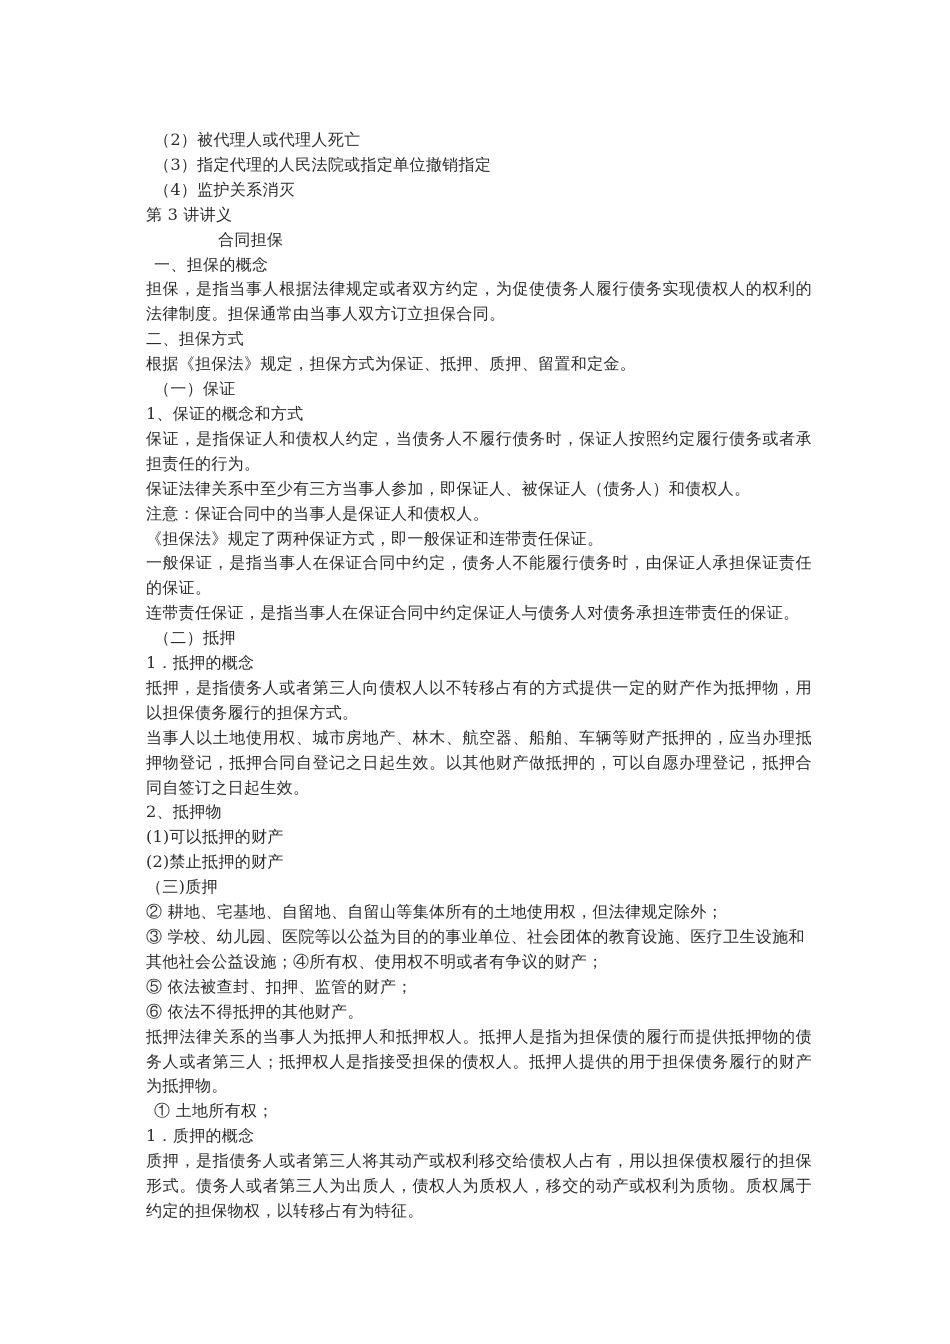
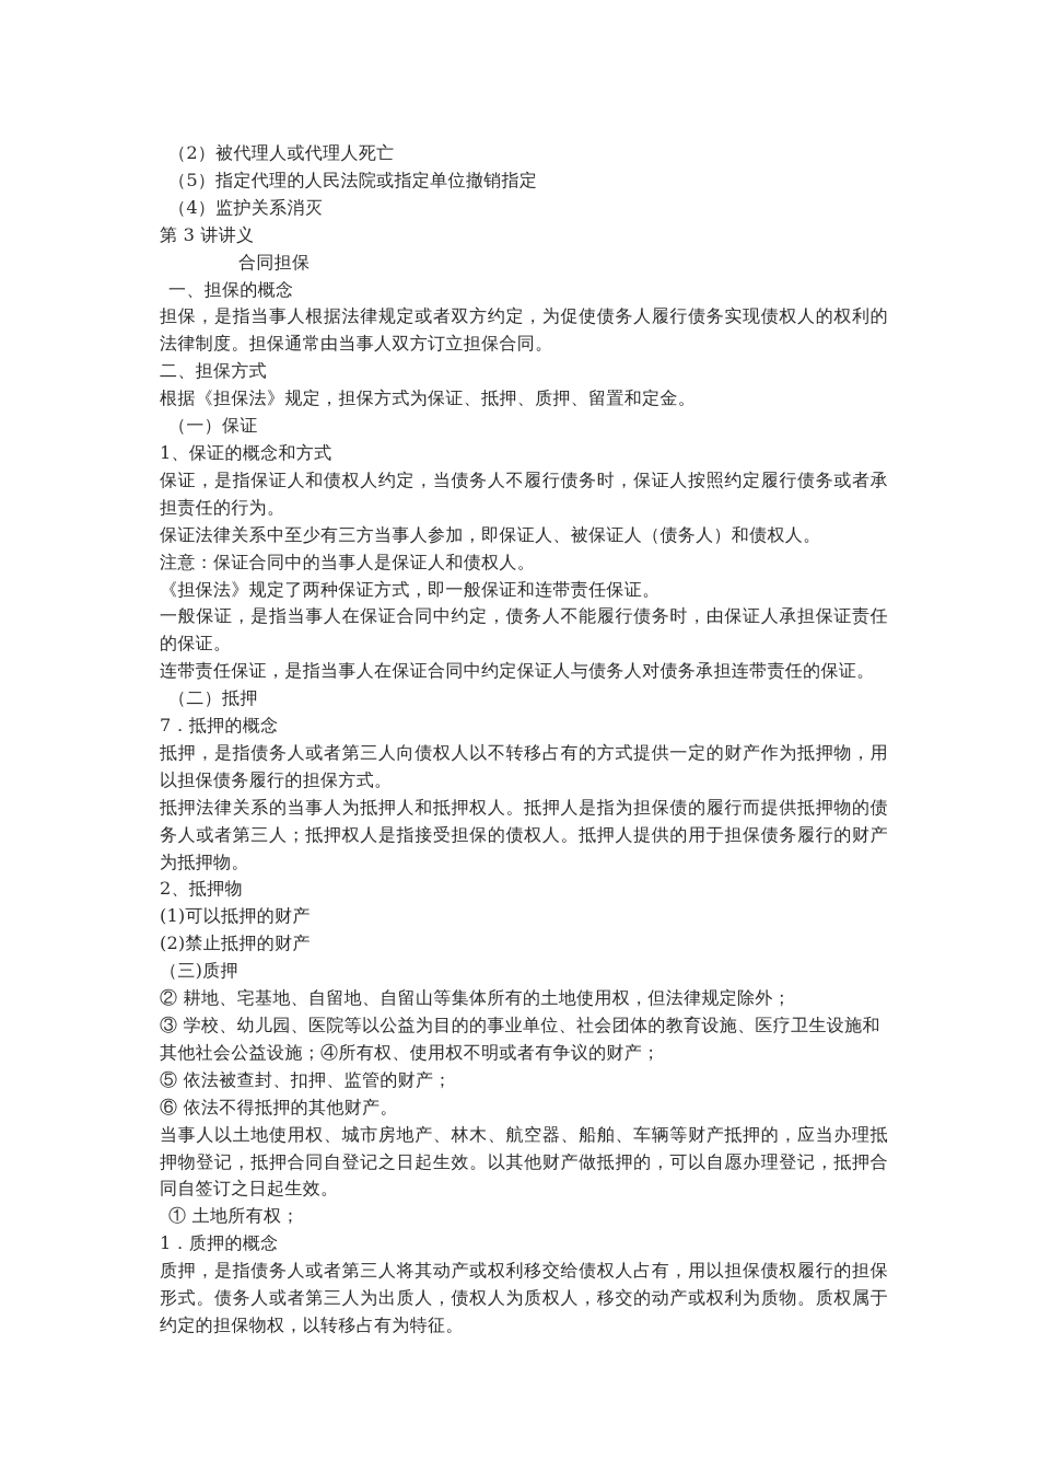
  （2）被代理人或代理人死亡
- （3）指定代理的人民法院或指定单位撤销指定
+ （5）指定代理的人民法院或指定单位撤销指定
  （4）监护关系消灭
  第 3 讲讲义
  合同担保
  一、担保的概念
  担保，是指当事人根据法律规定或者双方约定，为促使债务人履行债务实现债权人的权利的法律制度。担保通常由当事人双方订立担保合同。
  二、担保方式
  根据《担保法》规定，担保方式为保证、抵押、质押、留置和定金。
  （一）保证
  1、保证的概念和方式
  保证，是指保证人和债权人约定，当债务人不履行债务时，保证人按照约定履行债务或者承担责任的行为。
  保证法律关系中至少有三方当事人参加，即保证人、被保证人（债务人）和债权人。
  注意：保证合同中的当事人是保证人和债权人。
  《担保法》规定了两种保证方式，即一般保证和连带责任保证。
  一般保证，是指当事人在保证合同中约定，债务人不能履行债务时，由保证人承担保证责任的保证。
  连带责任保证，是指当事人在保证合同中约定保证人与债务人对债务承担连带责任的保证。
  （二）抵押
- 1．抵押的概念
+ 7．抵押的概念
  抵押，是指债务人或者第三人向债权人以不转移占有的方式提供一定的财产作为抵押物，用以担保债务履行的担保方式。
- 当事人以土地使用权、城市房地产、林木、航空器、船舶、车辆等财产抵押的，应当办理抵押物登记，抵押合同自登记之日起生效。以其他财产做抵押的，可以自愿办理登记，抵押合同自签订之日起生效。
+ 抵押法律关系的当事人为抵押人和抵押权人。抵押人是指为担保债的履行而提供抵押物的债务人或者第三人；抵押权人是指接受担保的债权人。抵押人提供的用于担保债务履行的财产为抵押物。
  2、抵押物
  (1)可以抵押的财产
  (2)禁止抵押的财产
  （三)质押
  ② 耕地、宅基地、自留地、自留山等集体所有的土地使用权，但法律规定除外；
  ③ 学校、幼儿园、医院等以公益为目的的事业单位、社会团体的教育设施、医疗卫生设施和其他社会公益设施；④所有权、使用权不明或者有争议的财产；
  ⑤ 依法被查封、扣押、监管的财产；
  ⑥ 依法不得抵押的其他财产。
- 抵押法律关系的当事人为抵押人和抵押权人。抵押人是指为担保债的履行而提供抵押物的债务人或者第三人；抵押权人是指接受担保的债权人。抵押人提供的用于担保债务履行的财产为抵押物。
+ 当事人以土地使用权、城市房地产、林木、航空器、船舶、车辆等财产抵押的，应当办理抵押物登记，抵押合同自登记之日起生效。以其他财产做抵押的，可以自愿办理登记，抵押合同自签订之日起生效。
  ① 土地所有权；
  1．质押的概念
  质押，是指债务人或者第三人将其动产或权利移交给债权人占有，用以担保债权履行的担保形式。债务人或者第三人为出质人，债权人为质权人，移交的动产或权利为质物。质权属于约定的担保物权，以转移占有为特征。
